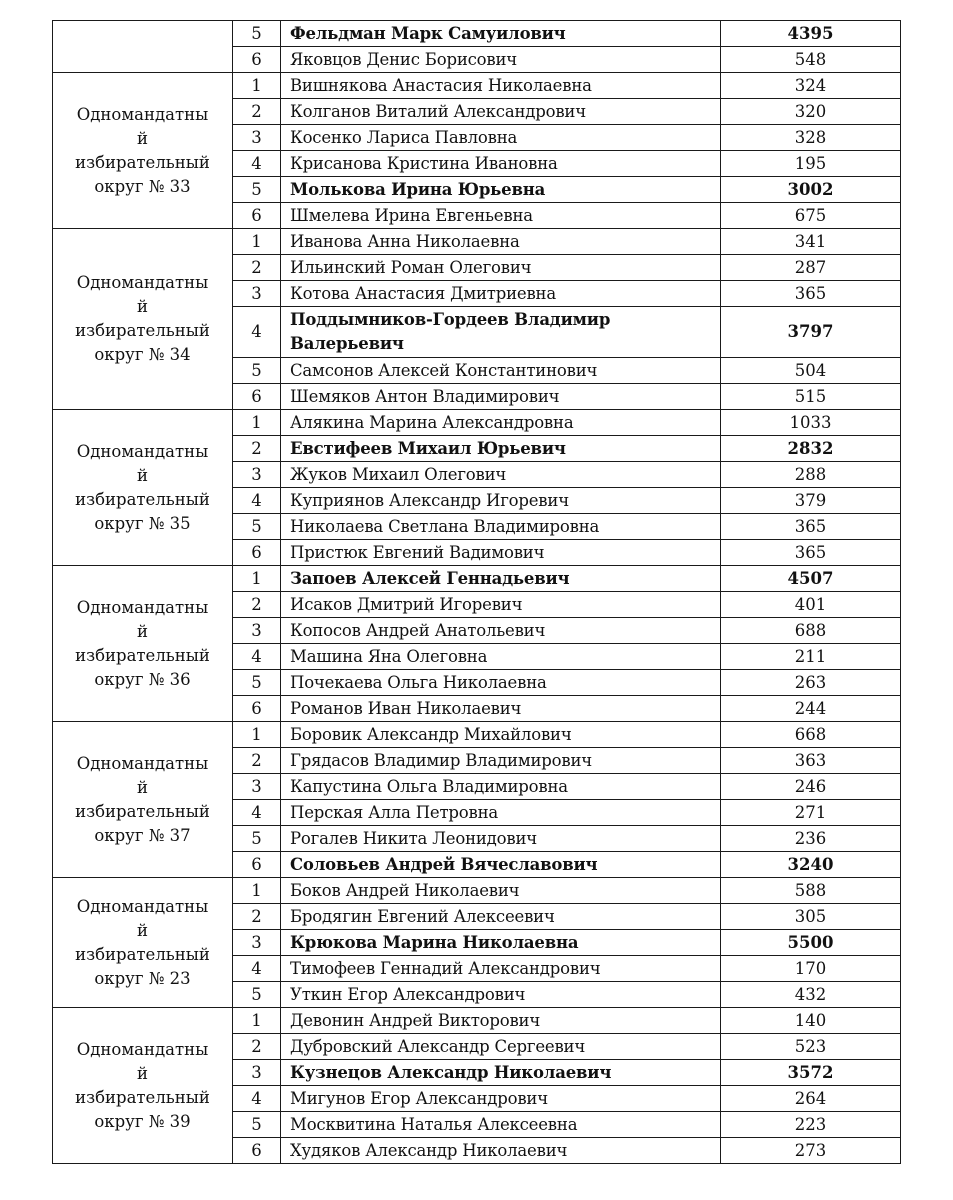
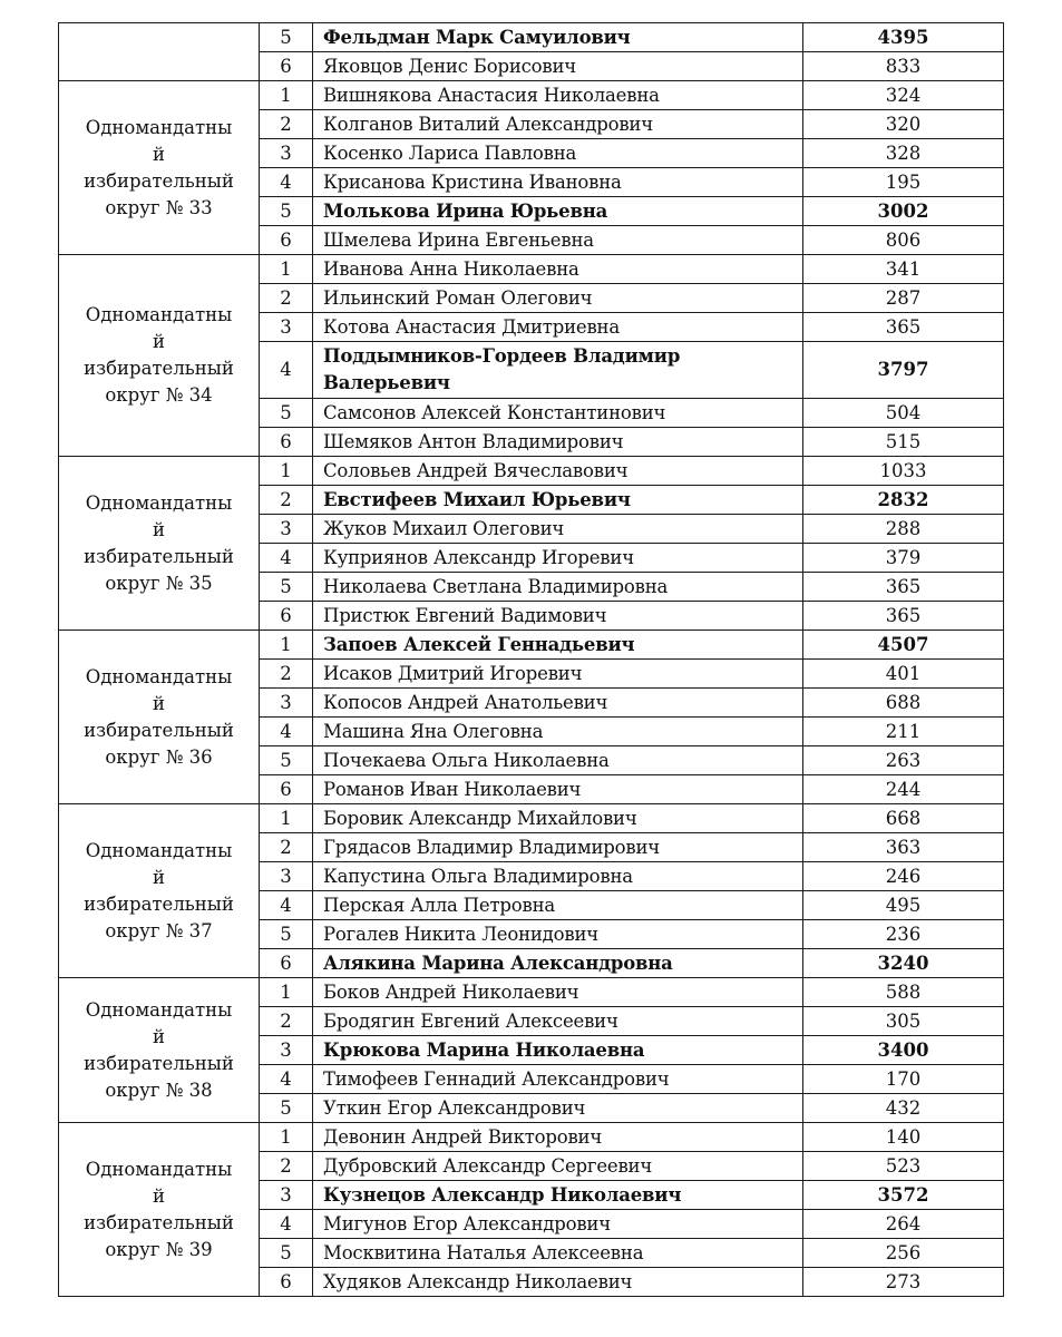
  	5	Фельдман Марк Самуилович	4395
- 6	Яковцов Денис Борисович	548
+ 6	Яковцов Денис Борисович	833
  Одномандатныйизбирательныйокруг № 33	1	Вишнякова Анастасия Николаевна	324
  2	Колганов Виталий Александрович	320
  3	Косенко Лариса Павловна	328
  4	Крисанова Кристина Ивановна	195
  5	Молькова Ирина Юрьевна	3002
- 6	Шмелева Ирина Евгеньевна	675
+ 6	Шмелева Ирина Евгеньевна	806
  Одномандатныйизбирательныйокруг № 34	1	Иванова Анна Николаевна	341
  2	Ильинский Роман Олегович	287
  3	Котова Анастасия Дмитриевна	365
  4	Поддымников-Гордеев Владимир Валерьевич	3797
  5	Самсонов Алексей Константинович	504
  6	Шемяков Антон Владимирович	515
- Одномандатныйизбирательныйокруг № 35	1	Алякина Марина Александровна	1033
+ Одномандатныйизбирательныйокруг № 35	1	Соловьев Андрей Вячеславович	1033
  2	Евстифеев Михаил Юрьевич	2832
  3	Жуков Михаил Олегович	288
  4	Куприянов Александр Игоревич	379
  5	Николаева Светлана Владимировна	365
  6	Пристюк Евгений Вадимович	365
  Одномандатныйизбирательныйокруг № 36	1	Запоев Алексей Геннадьевич	4507
  2	Исаков Дмитрий Игоревич	401
  3	Копосов Андрей Анатольевич	688
  4	Машина Яна Олеговна	211
  5	Почекаева Ольга Николаевна	263
  6	Романов Иван Николаевич	244
  Одномандатныйизбирательныйокруг № 37	1	Боровик Александр Михайлович	668
  2	Грядасов Владимир Владимирович	363
  3	Капустина Ольга Владимировна	246
- 4	Перская Алла Петровна	271
+ 4	Перская Алла Петровна	495
  5	Рогалев Никита Леонидович	236
- 6	Соловьев Андрей Вячеславович	3240
+ 6	Алякина Марина Александровна	3240
- Одномандатныйизбирательныйокруг № 23	1	Боков Андрей Николаевич	588
+ Одномандатныйизбирательныйокруг № 38	1	Боков Андрей Николаевич	588
  2	Бродягин Евгений Алексеевич	305
- 3	Крюкова Марина Николаевна	5500
+ 3	Крюкова Марина Николаевна	3400
  4	Тимофеев Геннадий Александрович	170
  5	Уткин Егор Александрович	432
  Одномандатныйизбирательныйокруг № 39	1	Девонин Андрей Викторович	140
  2	Дубровский Александр Сергеевич	523
  3	Кузнецов Александр Николаевич	3572
  4	Мигунов Егор Александрович	264
- 5	Москвитина Наталья Алексеевна	223
+ 5	Москвитина Наталья Алексеевна	256
  6	Худяков Александр Николаевич	273
